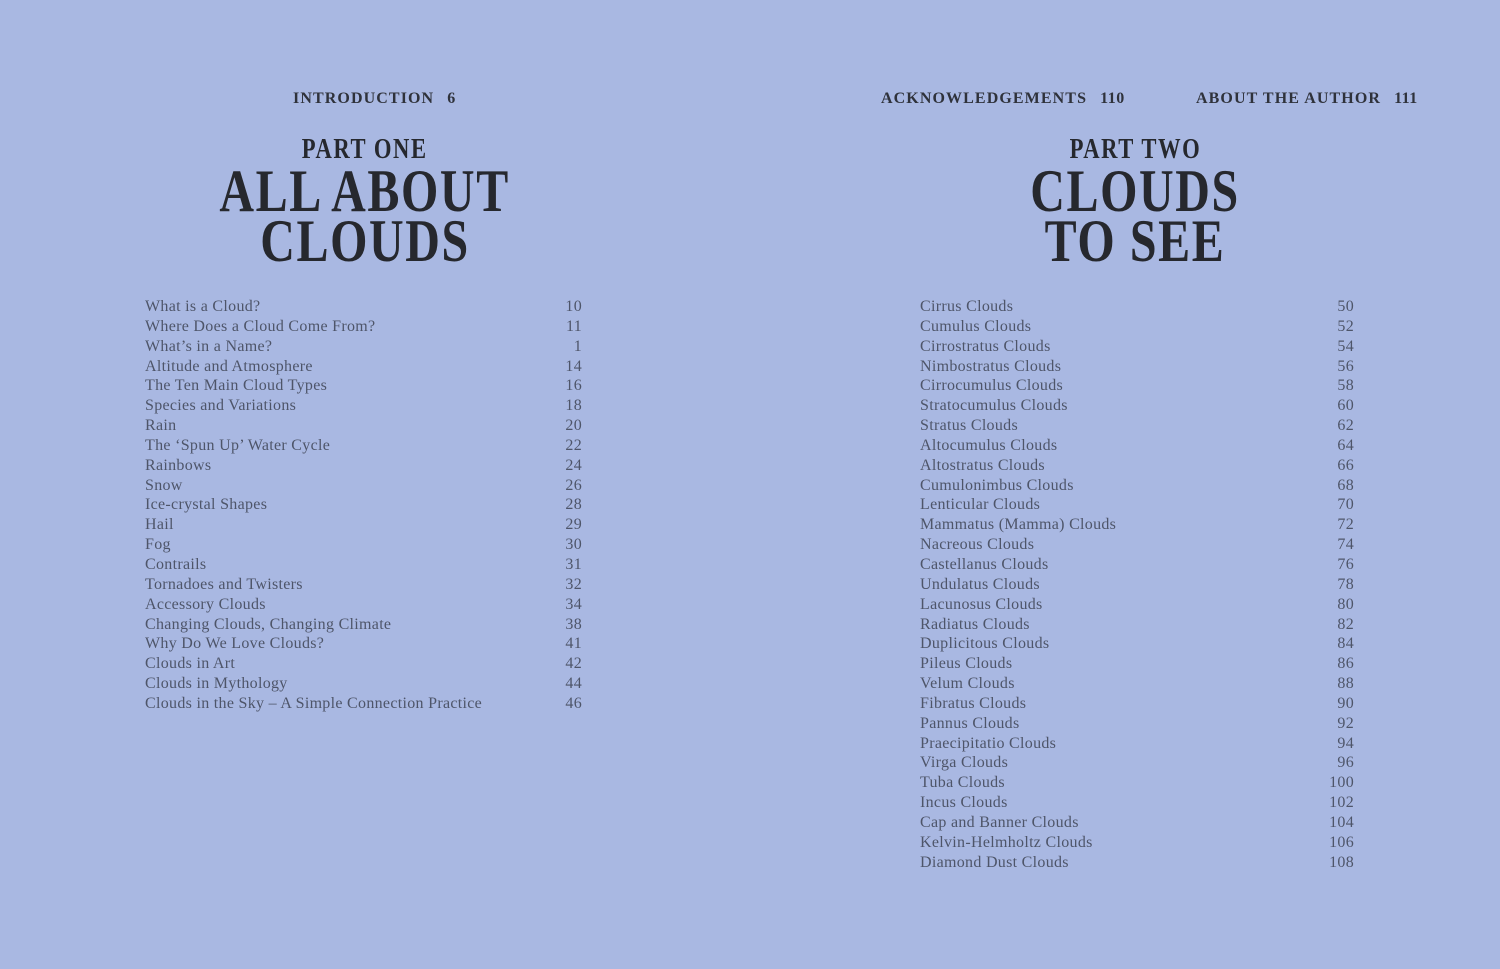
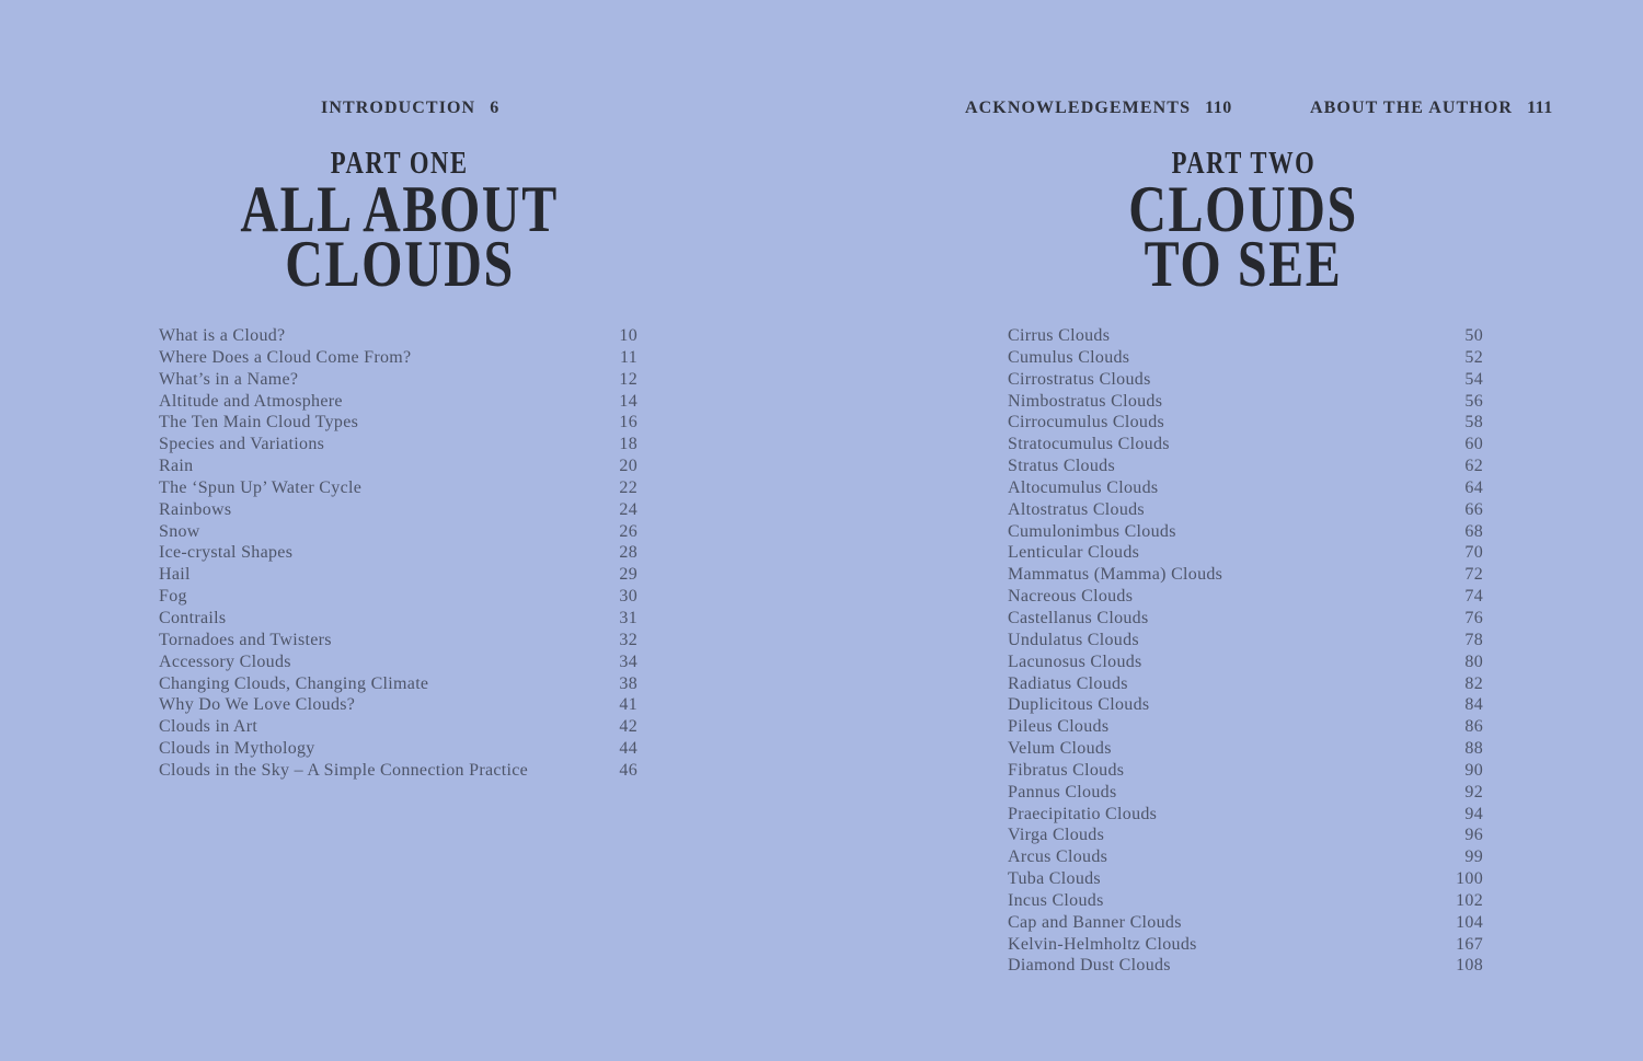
  INTRODUCTION
  6
  ACKNOWLEDGEMENTS
  110
  ABOUT THE AUTHOR
  111
  PART ONE
  ALL ABOUT
  CLOUDS
  PART TWO
  CLOUDS
  TO SEE
  What is a Cloud?
  10
  Where Does a Cloud Come From?
  11
  What’s in a Name?
- 1
+ 12
  Altitude and Atmosphere
  14
  The Ten Main Cloud Types
  16
  Species and Variations
  18
  Rain
  20
  The ‘Spun Up’ Water Cycle
  22
  Rainbows
  24
  Snow
  26
  Ice-crystal Shapes
  28
  Hail
  29
  Fog
  30
  Contrails
  31
  Tornadoes and Twisters
  32
  Accessory Clouds
  34
  Changing Clouds, Changing Climate
  38
  Why Do We Love Clouds?
  41
  Clouds in Art
  42
  Clouds in Mythology
  44
  Clouds in the Sky – A Simple Connection Practice
  46
  Cirrus Clouds
  50
  Cumulus Clouds
  52
  Cirrostratus Clouds
  54
  Nimbostratus Clouds
  56
  Cirrocumulus Clouds
  58
  Stratocumulus Clouds
  60
  Stratus Clouds
  62
  Altocumulus Clouds
  64
  Altostratus Clouds
  66
  Cumulonimbus Clouds
  68
  Lenticular Clouds
  70
  Mammatus (Mamma) Clouds
  72
  Nacreous Clouds
  74
  Castellanus Clouds
  76
  Undulatus Clouds
  78
  Lacunosus Clouds
  80
  Radiatus Clouds
  82
  Duplicitous Clouds
  84
  Pileus Clouds
  86
  Velum Clouds
  88
  Fibratus Clouds
  90
  Pannus Clouds
  92
  Praecipitatio Clouds
  94
  Virga Clouds
  96
+ Arcus Clouds
+ 99
  Tuba Clouds
  100
  Incus Clouds
  102
  Cap and Banner Clouds
  104
  Kelvin-Helmholtz Clouds
- 106
+ 167
  Diamond Dust Clouds
  108
